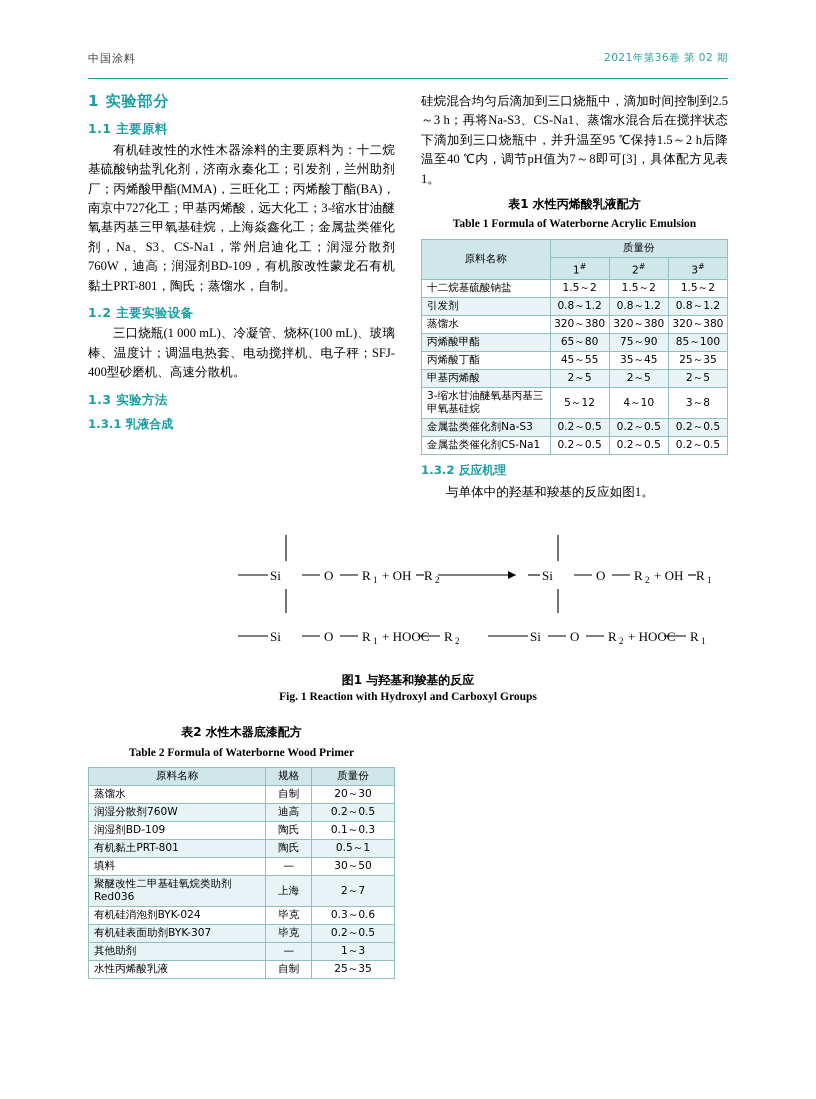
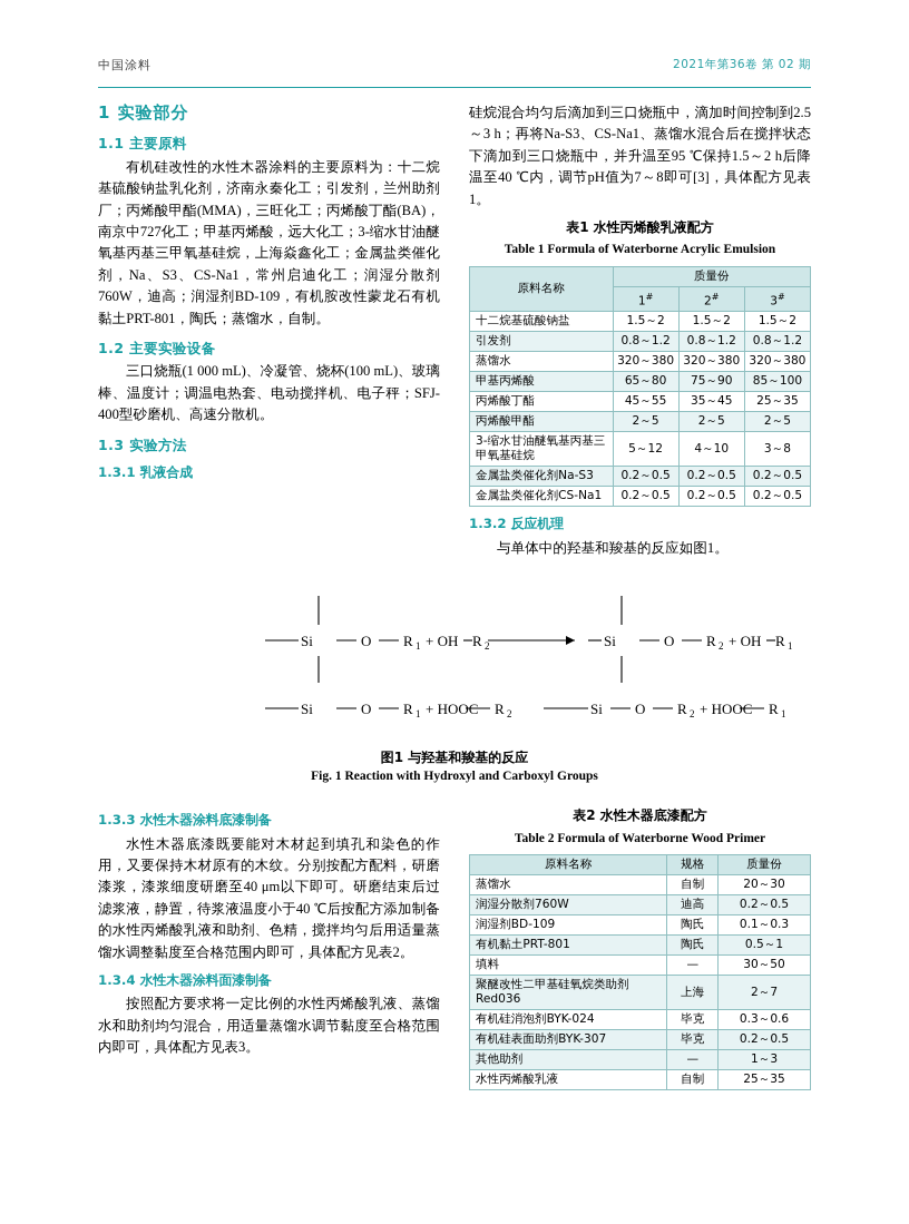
  中国涂料
  2021年第36卷 第 02 期
  1 实验部分
  1.1 主要原料
  有机硅改性的水性木器涂料的主要原料为：十二烷基硫酸钠盐乳化剂，济南永秦化工；引发剂，兰州助剂厂；丙烯酸甲酯(MMA)，三旺化工；丙烯酸丁酯(BA)，南京中727化工；甲基丙烯酸，远大化工；3-缩水甘油醚氧基丙基三甲氧基硅烷，上海焱鑫化工；金属盐类催化剂，Na、S3、CS-Na1，常州启迪化工；润湿分散剂760W，迪高；润湿剂BD-109，有机胺改性蒙龙石有机黏土PRT-801，陶氏；蒸馏水，自制。
  1.2 主要实验设备
  三口烧瓶(1 000 mL)、冷凝管、烧杯(100 mL)、玻璃棒、温度计；调温电热套、电动搅拌机、电子秤；SFJ-400型砂磨机、高速分散机。
  1.3 实验方法
  1.3.1 乳液合成
  硅烷混合均匀后滴加到三口烧瓶中，滴加时间控制到2.5～3 h；再将Na-S3、CS-Na1、蒸馏水混合后在搅拌状态下滴加到三口烧瓶中，并升温至95 ℃保持1.5～2 h后降温至40 ℃内，调节pH值为7～8即可[3]，具体配方见表1。
  表1 水性丙烯酸乳液配方
  Table 1 Formula of Waterborne Acrylic Emulsion
  原料名称	质量份
  1#	2#	3#
  十二烷基硫酸钠盐	1.5～2	1.5～2	1.5～2
  引发剂	0.8～1.2	0.8～1.2	0.8～1.2
  蒸馏水	320～380	320～380	320～380
- 丙烯酸甲酯	65～80	75～90	85～100
+ 甲基丙烯酸	65～80	75～90	85～100
  丙烯酸丁酯	45～55	35～45	25～35
- 甲基丙烯酸	2～5	2～5	2～5
+ 丙烯酸甲酯	2～5	2～5	2～5
  3-缩水甘油醚氧基丙基三甲氧基硅烷	5～12	4～10	3～8
  金属盐类催化剂Na-S3	0.2～0.5	0.2～0.5	0.2～0.5
  金属盐类催化剂CS-Na1	0.2～0.5	0.2～0.5	0.2～0.5
  1.3.2 反应机理
  与单体中的羟基和羧基的反应如图1。
  Si
  O
  R
  1
  + OH
  R
  2
  Si
  O
  R
  2
  + OH
  R
  1
  Si
  O
  R
  1
  + HOOC
  R
  2
  Si
  O
  R
  2
  + HOOC
  R
  1
  图1 与羟基和羧基的反应
  Fig. 1 Reaction with Hydroxyl and Carboxyl Groups
+ 1.3.3 水性木器涂料底漆制备
+ 水性木器底漆既要能对木材起到填孔和染色的作用，又要保持木材原有的木纹。分别按配方配料，研磨漆浆，漆浆细度研磨至40 μm以下即可。研磨结束后过滤浆液，静置，待浆液温度小于40 ℃后按配方添加制备的水性丙烯酸乳液和助剂、色精，搅拌均匀后用适量蒸馏水调整黏度至合格范围内即可，具体配方见表2。
+ 1.3.4 水性木器涂料面漆制备
+ 按照配方要求将一定比例的水性丙烯酸乳液、蒸馏水和助剂均匀混合，用适量蒸馏水调节黏度至合格范围内即可，具体配方见表3。
  表2 水性木器底漆配方
  Table 2 Formula of Waterborne Wood Primer
  原料名称	规格	质量份
  蒸馏水	自制	20～30
  润湿分散剂760W	迪高	0.2～0.5
  润湿剂BD-109	陶氏	0.1～0.3
  有机黏土PRT-801	陶氏	0.5～1
  填料	—	30～50
  聚醚改性二甲基硅氧烷类助剂Red036	上海	2～7
  有机硅消泡剂BYK-024	毕克	0.3～0.6
  有机硅表面助剂BYK-307	毕克	0.2～0.5
  其他助剂	—	1～3
  水性丙烯酸乳液	自制	25～35
